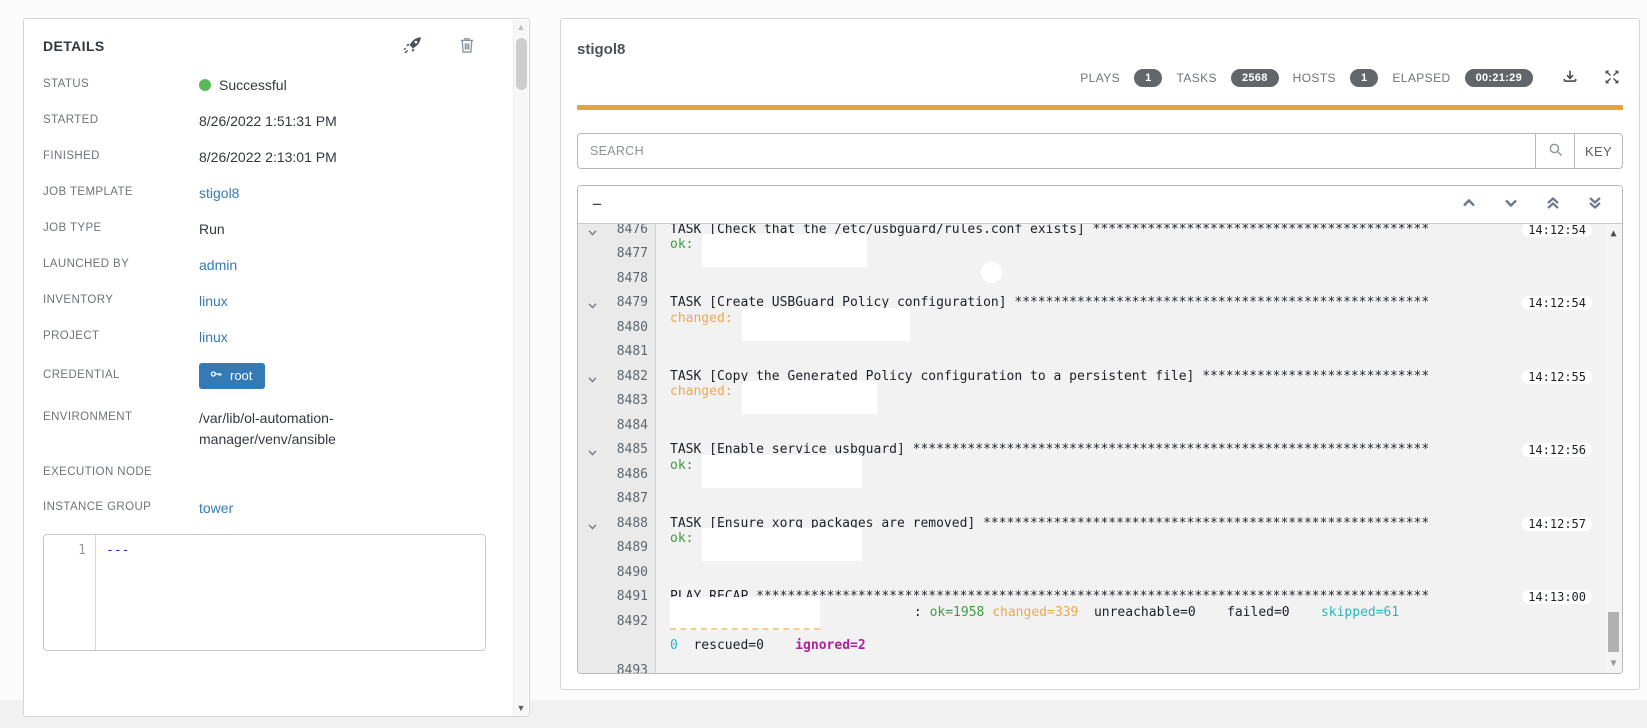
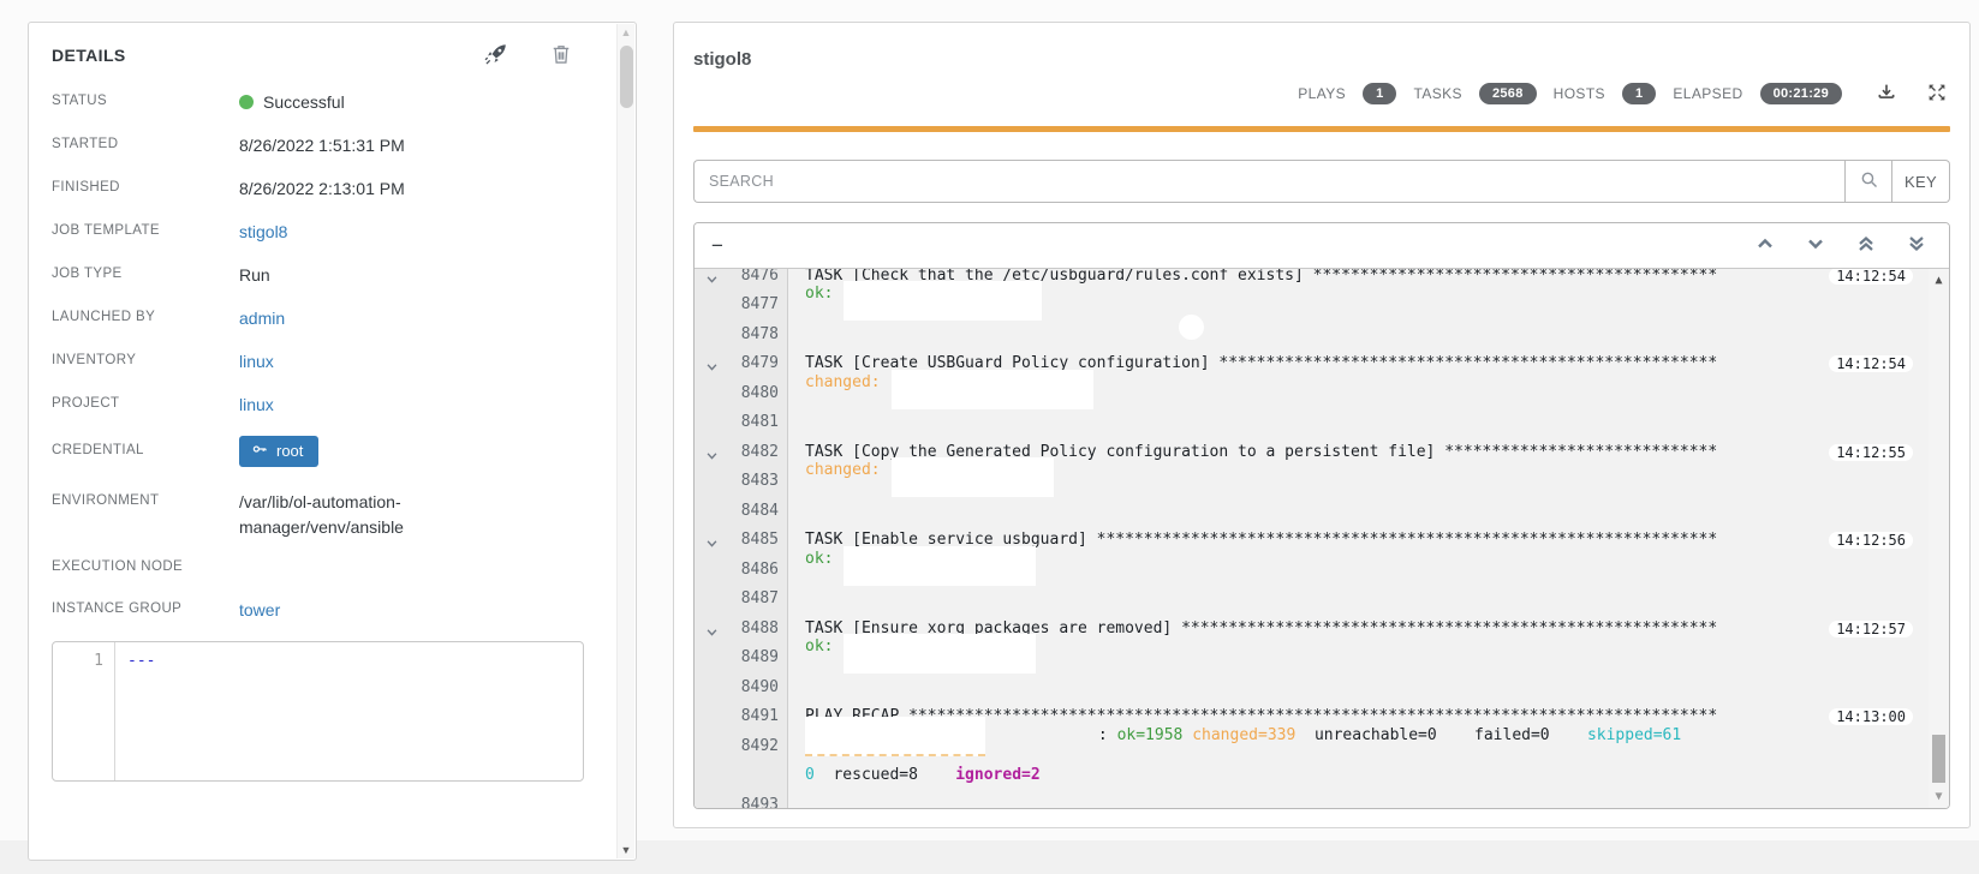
  DETAILS
  STATUS
  Successful
  STARTED
  8/26/2022 1:51:31 PM
  FINISHED
  8/26/2022 2:13:01 PM
  JOB TEMPLATE
  stigol8
  JOB TYPE
  Run
  LAUNCHED BY
  admin
  INVENTORY
  linux
  PROJECT
  linux
  CREDENTIAL
  root
  ENVIRONMENT
  /var/lib/ol-automation-manager/venv/ansible
  EXECUTION NODE
  INSTANCE GROUP
  tower
  1
  ---
  ▲
  ▼
  stigol8
  PLAYS
  1
  TASKS
  2568
  HOSTS
  1
  ELAPSED
  00:21:29
  SEARCH
  KEY
  −
  8476
  TASK [Check that the /etc/usbguard/rules.conf exists] *******************************************
  14:12:54
  8477
  ok:
  8478
  8479
  TASK [Create USBGuard Policy configuration] *****************************************************
  14:12:54
  8480
  changed:
  8481
  8482
  TASK [Copy the Generated Policy configuration to a persistent file] *****************************
  14:12:55
  8483
  changed:
  8484
  8485
  TASK [Enable service usbguard] ******************************************************************
  14:12:56
  8486
  ok:
  8487
  8488
  TASK [Ensure xorg packages are removed] *********************************************************
  14:12:57
  8489
  ok:
  8490
  8491
  ******************************************************************************
  14:13:00
  8492
  : ok=1958 changed=339 unreachable=0 failed=0 skipped=61
- 0 rescued=0 ignored=2
+ 0 rescued=8 ignored=2
  8493
  ▲
  ▼
